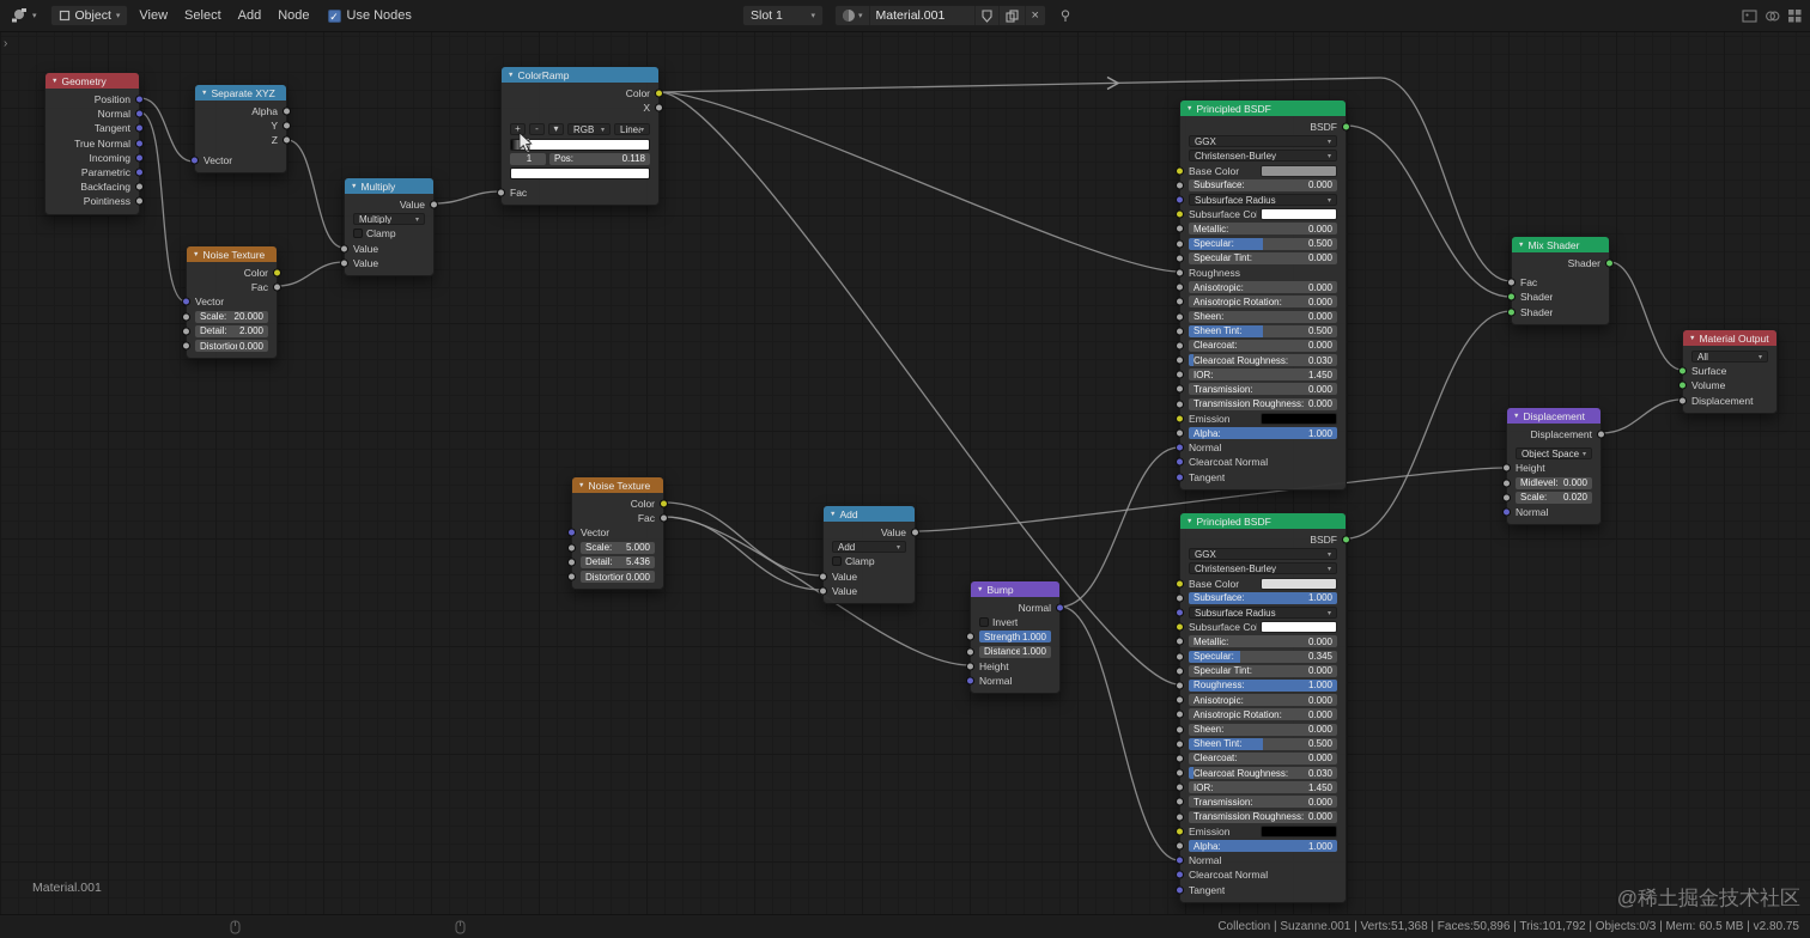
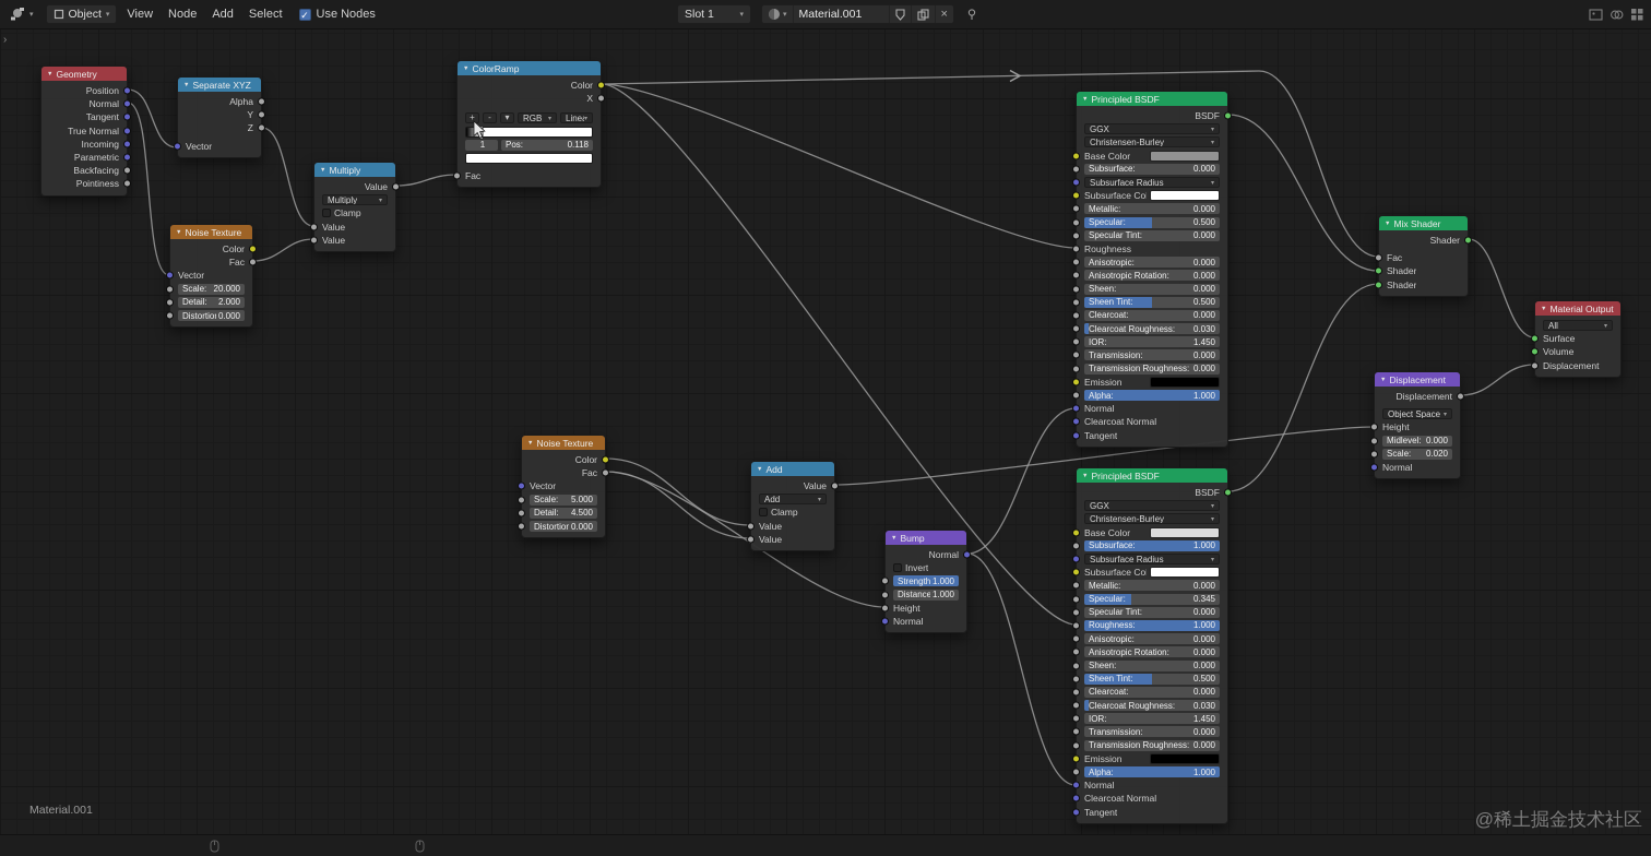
  Geometry
  Position
  Normal
  Tangent
  True Normal
  Incoming
  Parametric
  Backfacing
  Pointiness
  Separate XYZ
  Alpha
  Y
  Z
  Vector
  Noise Texture
  Color
  Fac
  Vector
  Scale:
  20.000
  Detail:
  2.000
  Distortio
  0.000
  Multiply
  Value
  Multiply
  Clamp
  Value
  Value
  ColorRamp
  Color
  X
  +
  -
  ▾
  RGB
  1
  Pos:
  0.118
  Fac
  Noise Texture
  Color
  Fac
  Vector
  Scale:
  5.000
  Detail:
- 5.436
+ 4.500
  Distortion
  0.000
  Add
  Value
  Add
  Clamp
  Value
  Value
  Bump
  Normal
  Invert
  Strength
  1.000
  Distance
  1.000
  Height
  Normal
  Principled BSDF
  BSDF
  GGX
  Christensen-Burley
  Base Color
  Subsurface:
  0.000
  Subsurface Radius
  Subsurface Co
  Metallic:
  0.000
  Specular:
  0.500
  Specular Tint:
  0.000
  Roughness
  Anisotropic:
  0.000
  Anisotropic Rotation:
  0.000
  Sheen:
  0.000
  Sheen Tint:
  0.500
  Clearcoat:
  0.000
  Clearcoat Roughness:
  0.030
  IOR:
  1.450
  Transmission:
  0.000
  Transmission Roughness:
  0.000
  Emission
  Alpha:
  1.000
  Normal
  Clearcoat Normal
  Tangent
  Principled BSDF
  BSDF
  GGX
  Christensen-Burley
  Base Color
  Subsurface:
  1.000
  Subsurface Radius
  Subsurface Co
  Metallic:
  0.000
  Specular:
  0.345
  Specular Tint:
  0.000
  Roughness:
  1.000
  Anisotropic:
  0.000
  Anisotropic Rotation:
  0.000
  Sheen:
  0.000
  Sheen Tint:
  0.500
  Clearcoat:
  0.000
  Clearcoat Roughness:
  0.030
  IOR:
  1.450
  Transmission:
  0.000
  Transmission Roughness:
  0.000
  Emission
  Alpha:
  1.000
  Normal
  Clearcoat Normal
  Tangent
  Mix Shader
  Shader
  Fac
  Shader
  Shader
  Displacement
  Displacement
  Object Space
  Height
  Midlevel:
  0.000
  Scale:
  0.020
  Normal
  Material Output
  All
  Surface
  Volume
  Displacement
  ›
  Material.001
  @稀土掘金技术社区
  Object
  View
- Select
+ Node
  Add
- Node
+ Select
  ✓
  Use Nodes
  Slot 1
  Material.001
  ×
- Collection | Suzanne.001 | Verts:51,368 | Faces:50,896 | Tris:101,792 | Objects:0/3 | Mem: 60.5 MB | v2.80.75
